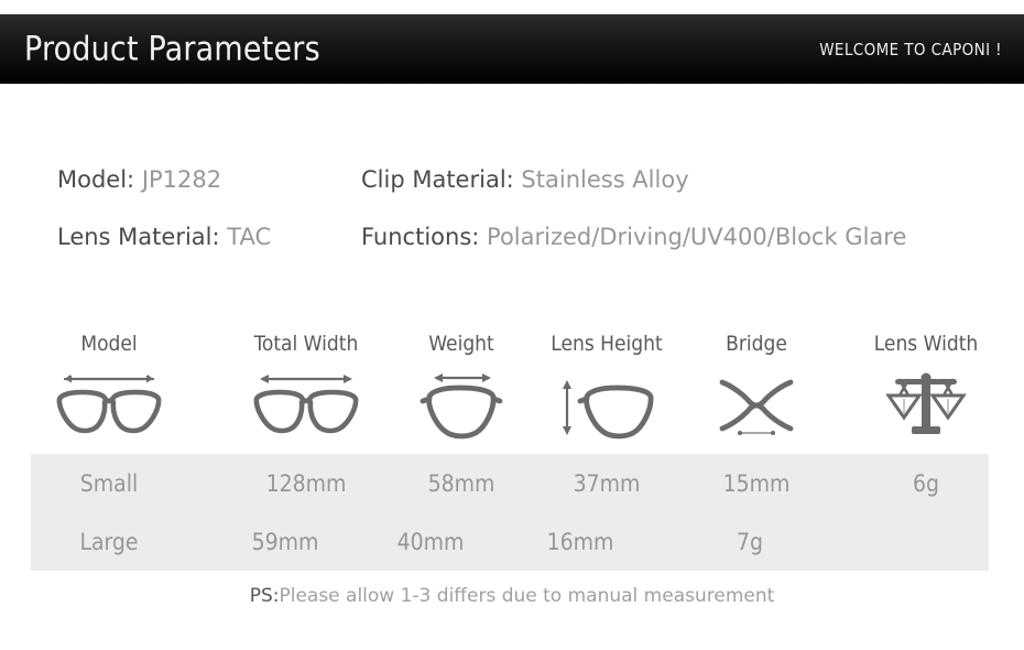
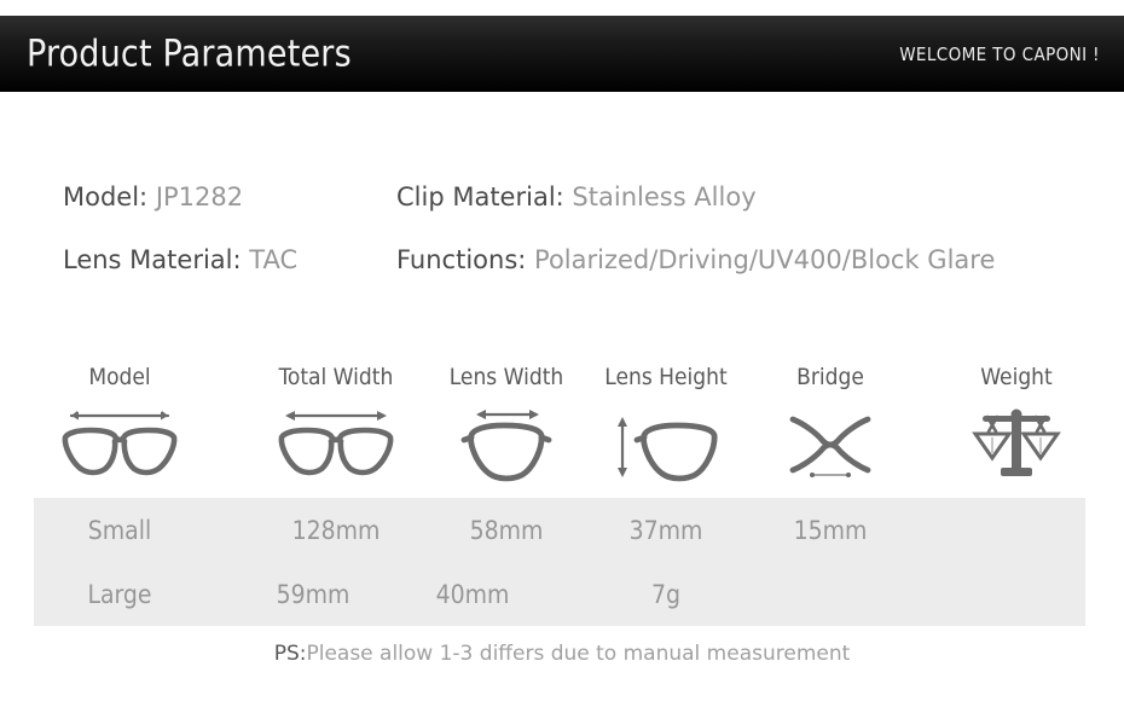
  Product Parameters
  WELCOME TO CAPONI !
  Model: JP1282
  Clip Material: Stainless Alloy
  Lens Material: TAC
  Functions: Polarized/Driving/UV400/Block Glare
  Model
  Total Width
- Weight
+ Lens Width
  Lens Height
  Bridge
- Lens Width
+ Weight
  Small
  128mm
  58mm
  37mm
  15mm
- 6g
  Large
  59mm
  40mm
- 16mm
  7g
  PS:Please allow 1-3 differs due to manual measurement
